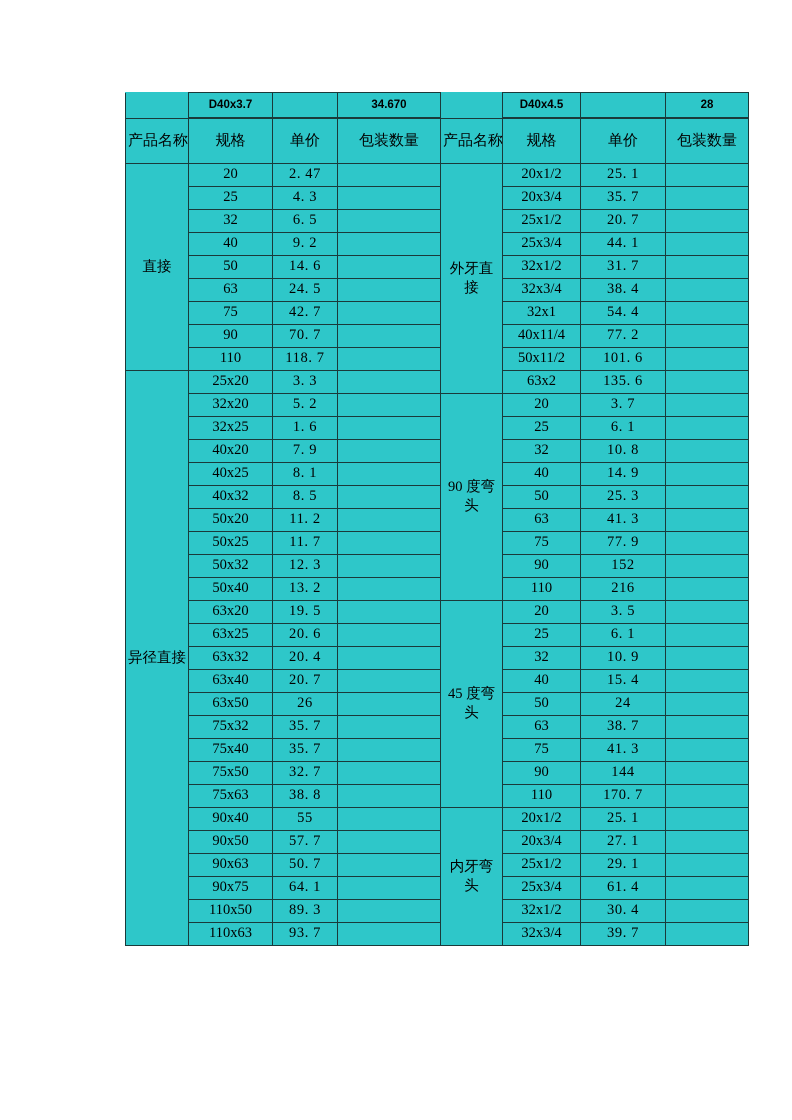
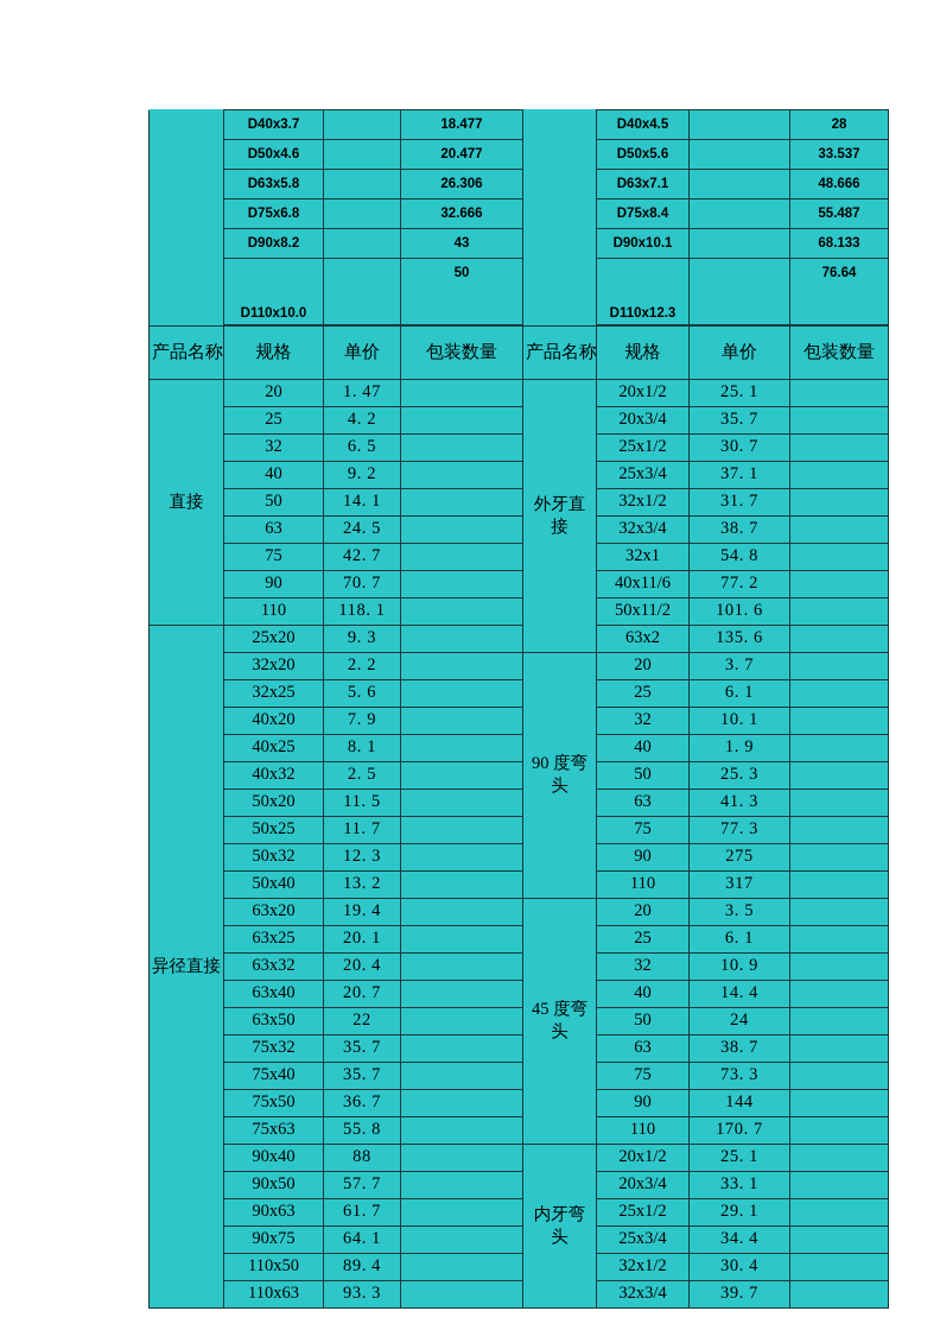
- 	D40x3.7		34.670		D40x4.5		28
+ 	D40x3.7		18.477		D40x4.5		28
+ 	D50x4.6		20.477		D50x5.6		33.537
+ 	D63x5.8		26.306		D63x7.1		48.666
+ 	D75x6.8		32.666		D75x8.4		55.487
+ 	D90x8.2		43		D90x10.1		68.133
+ 	D110x10.0		50		D110x12.3		76.64
  产品名称	规格	单价	包装数量	产品名称	规格	单价	包装数量
- 直接	20	2. 47		外牙直接	20x1/2	25. 1
+ 直接	20	1. 47		外牙直接	20x1/2	25. 1
- 25	4. 3		20x3/4	35. 7
+ 25	4. 2		20x3/4	35. 7
- 32	6. 5		25x1/2	20. 7
+ 32	6. 5		25x1/2	30. 7
- 40	9. 2		25x3/4	44. 1
+ 40	9. 2		25x3/4	37. 1
- 50	14. 6		32x1/2	31. 7
+ 50	14. 1		32x1/2	31. 7
- 63	24. 5		32x3/4	38. 4
+ 63	24. 5		32x3/4	38. 7
- 75	42. 7		32x1	54. 4
+ 75	42. 7		32x1	54. 8
- 90	70. 7		40x11/4	77. 2
+ 90	70. 7		40x11/6	77. 2
- 110	118. 7		50x11/2	101. 6
+ 110	118. 1		50x11/2	101. 6
- 异径直接	25x20	3. 3		63x2	135. 6
+ 异径直接	25x20	9. 3		63x2	135. 6
- 32x20	5. 2		90 度弯头	20	3. 7
+ 32x20	2. 2		90 度弯头	20	3. 7
- 32x25	1. 6		25	6. 1
+ 32x25	5. 6		25	6. 1
- 40x20	7. 9		32	10. 8
+ 40x20	7. 9		32	10. 1
- 40x25	8. 1		40	14. 9
+ 40x25	8. 1		40	1. 9
- 40x32	8. 5		50	25. 3
+ 40x32	2. 5		50	25. 3
- 50x20	11. 2		63	41. 3
+ 50x20	11. 5		63	41. 3
- 50x25	11. 7		75	77. 9
+ 50x25	11. 7		75	77. 3
- 50x32	12. 3		90	152
+ 50x32	12. 3		90	275
- 50x40	13. 2		110	216
+ 50x40	13. 2		110	317
- 63x20	19. 5		45 度弯头	20	3. 5
+ 63x20	19. 4		45 度弯头	20	3. 5
- 63x25	20. 6		25	6. 1
+ 63x25	20. 1		25	6. 1
  63x32	20. 4		32	10. 9
- 63x40	20. 7		40	15. 4
+ 63x40	20. 7		40	14. 4
- 63x50	26		50	24
+ 63x50	22		50	24
  75x32	35. 7		63	38. 7
- 75x40	35. 7		75	41. 3
+ 75x40	35. 7		75	73. 3
- 75x50	32. 7		90	144
+ 75x50	36. 7		90	144
- 75x63	38. 8		110	170. 7
+ 75x63	55. 8		110	170. 7
- 90x40	55		内牙弯头	20x1/2	25. 1
+ 90x40	88		内牙弯头	20x1/2	25. 1
- 90x50	57. 7		20x3/4	27. 1
+ 90x50	57. 7		20x3/4	33. 1
- 90x63	50. 7		25x1/2	29. 1
+ 90x63	61. 7		25x1/2	29. 1
- 90x75	64. 1		25x3/4	61. 4
+ 90x75	64. 1		25x3/4	34. 4
- 110x50	89. 3		32x1/2	30. 4
+ 110x50	89. 4		32x1/2	30. 4
- 110x63	93. 7		32x3/4	39. 7
+ 110x63	93. 3		32x3/4	39. 7
